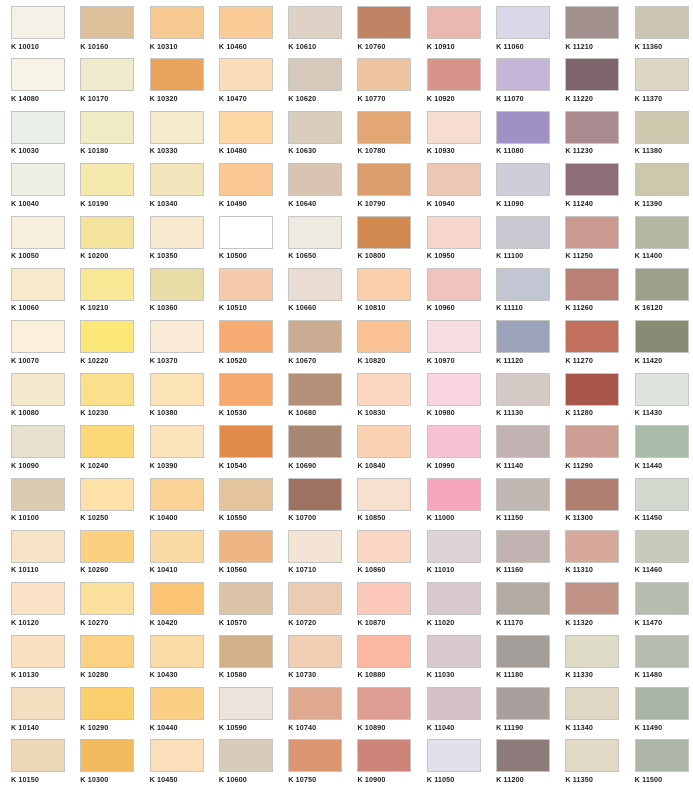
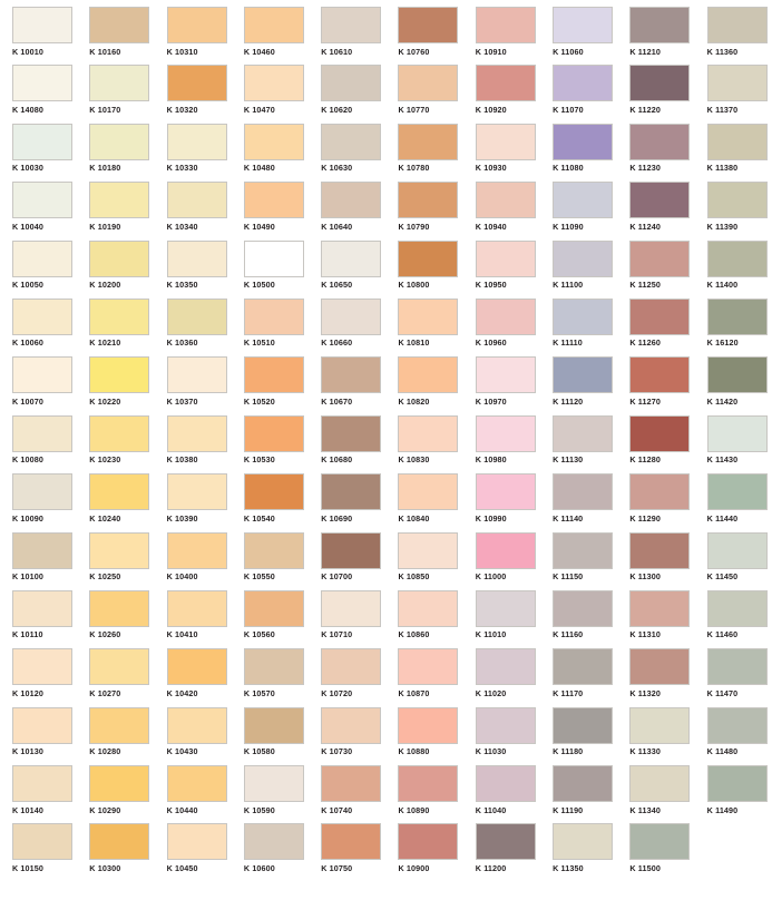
  K 10010
  K 10160
  K 10310
  K 10460
  K 10610
  K 10760
  K 10910
  K 11060
  K 11210
  K 11360
  K 14080
  K 10170
  K 10320
  K 10470
  K 10620
  K 10770
  K 10920
  K 11070
  K 11220
  K 11370
  K 10030
  K 10180
  K 10330
  K 10480
  K 10630
  K 10780
  K 10930
  K 11080
  K 11230
  K 11380
  K 10040
  K 10190
  K 10340
  K 10490
  K 10640
  K 10790
  K 10940
  K 11090
  K 11240
  K 11390
  K 10050
  K 10200
  K 10350
  K 10500
  K 10650
  K 10800
  K 10950
  K 11100
  K 11250
  K 11400
  K 10060
  K 10210
  K 10360
  K 10510
  K 10660
  K 10810
  K 10960
  K 11110
  K 11260
  K 16120
  K 10070
  K 10220
  K 10370
  K 10520
  K 10670
  K 10820
  K 10970
  K 11120
  K 11270
  K 11420
  K 10080
  K 10230
  K 10380
  K 10530
  K 10680
  K 10830
  K 10980
  K 11130
  K 11280
  K 11430
  K 10090
  K 10240
  K 10390
  K 10540
  K 10690
  K 10840
  K 10990
  K 11140
  K 11290
  K 11440
  K 10100
  K 10250
  K 10400
  K 10550
  K 10700
  K 10850
  K 11000
  K 11150
  K 11300
  K 11450
  K 10110
  K 10260
  K 10410
  K 10560
  K 10710
  K 10860
  K 11010
  K 11160
  K 11310
  K 11460
  K 10120
  K 10270
  K 10420
  K 10570
  K 10720
  K 10870
  K 11020
  K 11170
  K 11320
  K 11470
  K 10130
  K 10280
  K 10430
  K 10580
  K 10730
  K 10880
  K 11030
  K 11180
  K 11330
  K 11480
  K 10140
  K 10290
  K 10440
  K 10590
  K 10740
  K 10890
  K 11040
  K 11190
  K 11340
  K 11490
  K 10150
  K 10300
  K 10450
  K 10600
  K 10750
  K 10900
- K 11050
  K 11200
  K 11350
  K 11500
